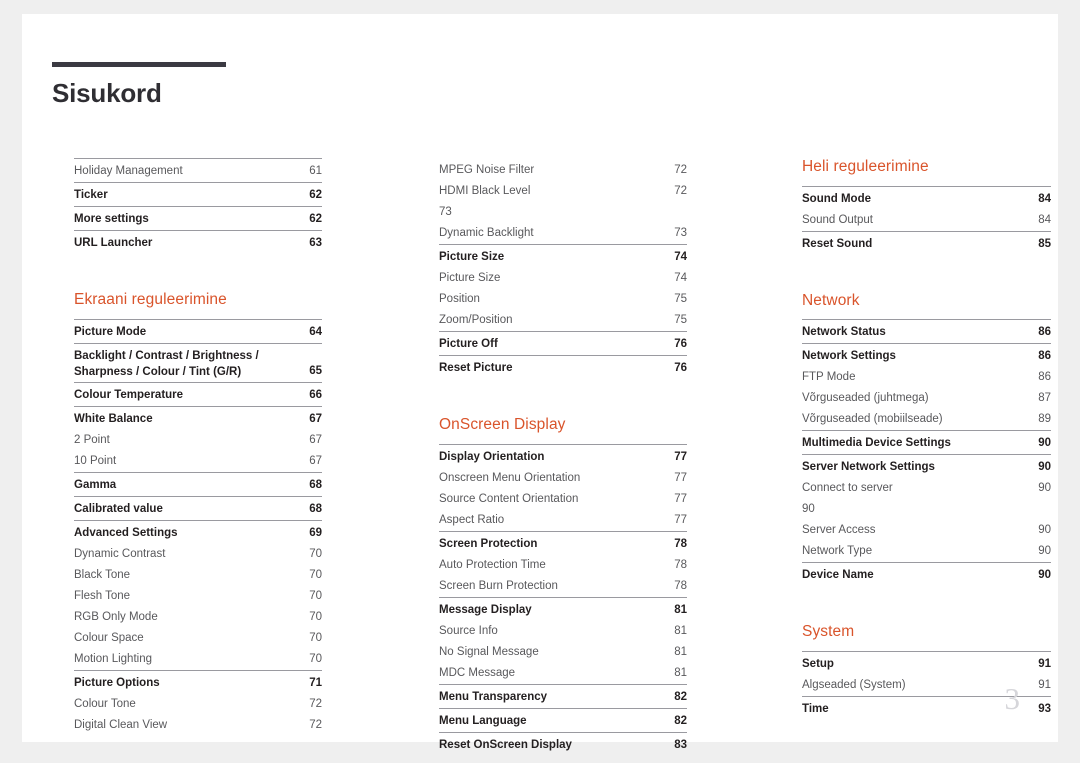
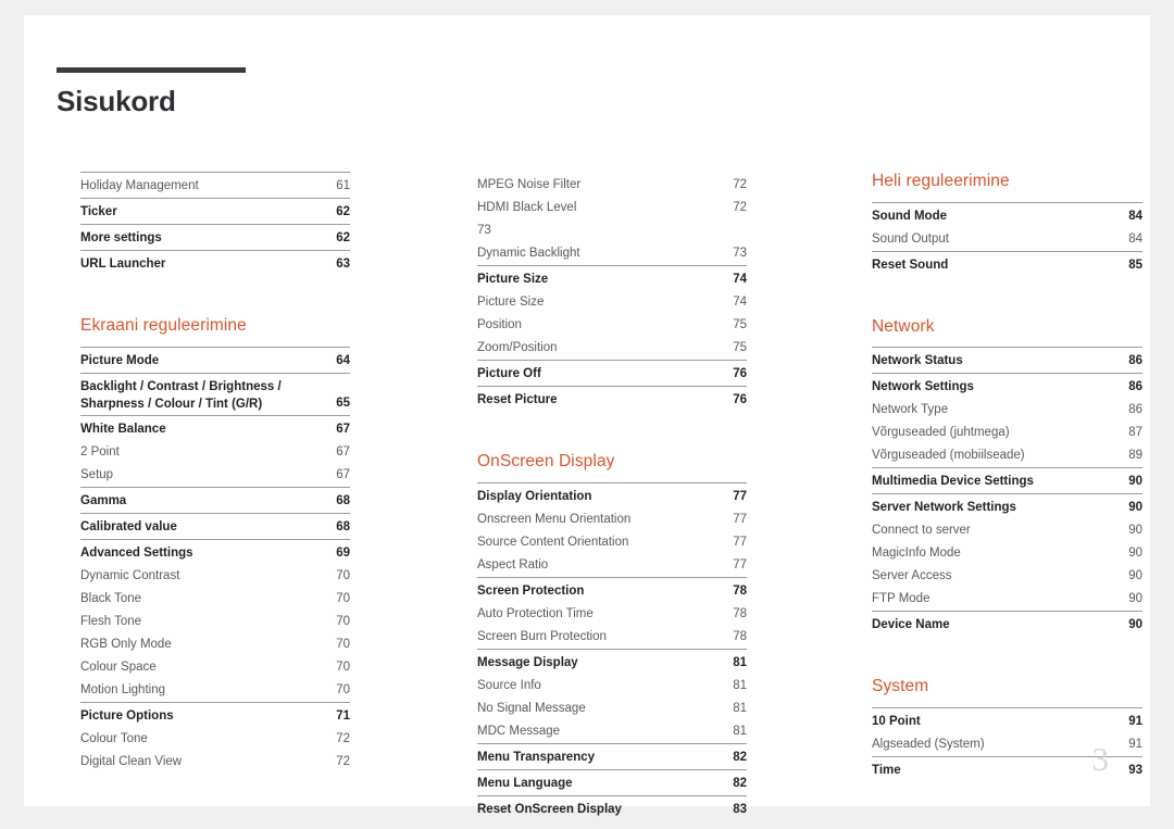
  Sisukord
  Holiday Management
  61
  Ticker
  62
  More settings
  62
  URL Launcher
  63
  Ekraani reguleerimine
  Picture Mode
  64
  Backlight / Contrast / Brightness / Sharpness / Colour / Tint (G/R)
  65
- Colour Temperature
- 66
  White Balance
  67
  2 Point
  67
- 10 Point
+ Setup
  67
  Gamma
  68
  Calibrated value
  68
  Advanced Settings
  69
  Dynamic Contrast
  70
  Black Tone
  70
  Flesh Tone
  70
  RGB Only Mode
  70
  Colour Space
  70
  Motion Lighting
  70
  Picture Options
  71
  Colour Tone
  72
  Digital Clean View
  72
  MPEG Noise Filter
  72
  HDMI Black Level
  72
  73
  Dynamic Backlight
  73
  Picture Size
  74
  Picture Size
  74
  Position
  75
  Zoom/Position
  75
  Picture Off
  76
  Reset Picture
  76
  OnScreen Display
  Display Orientation
  77
  Onscreen Menu Orientation
  77
  Source Content Orientation
  77
  Aspect Ratio
  77
  Screen Protection
  78
  Auto Protection Time
  78
  Screen Burn Protection
  78
  Message Display
  81
  Source Info
  81
  No Signal Message
  81
  MDC Message
  81
  Menu Transparency
  82
  Menu Language
  82
  Reset OnScreen Display
  83
  Heli reguleerimine
  Sound Mode
  84
  Sound Output
  84
  Reset Sound
  85
  Network
  Network Status
  86
  Network Settings
  86
- FTP Mode
+ Network Type
  86
  Võrguseaded (juhtmega)
  87
  Võrguseaded (mobiilseade)
  89
  Multimedia Device Settings
  90
  Server Network Settings
  90
  Connect to server
  90
+ MagicInfo Mode
  90
  Server Access
  90
- Network Type
+ FTP Mode
  90
  Device Name
  90
  System
- Setup
+ 10 Point
  91
  Algseaded (System)
  91
  Time
  93
  3
